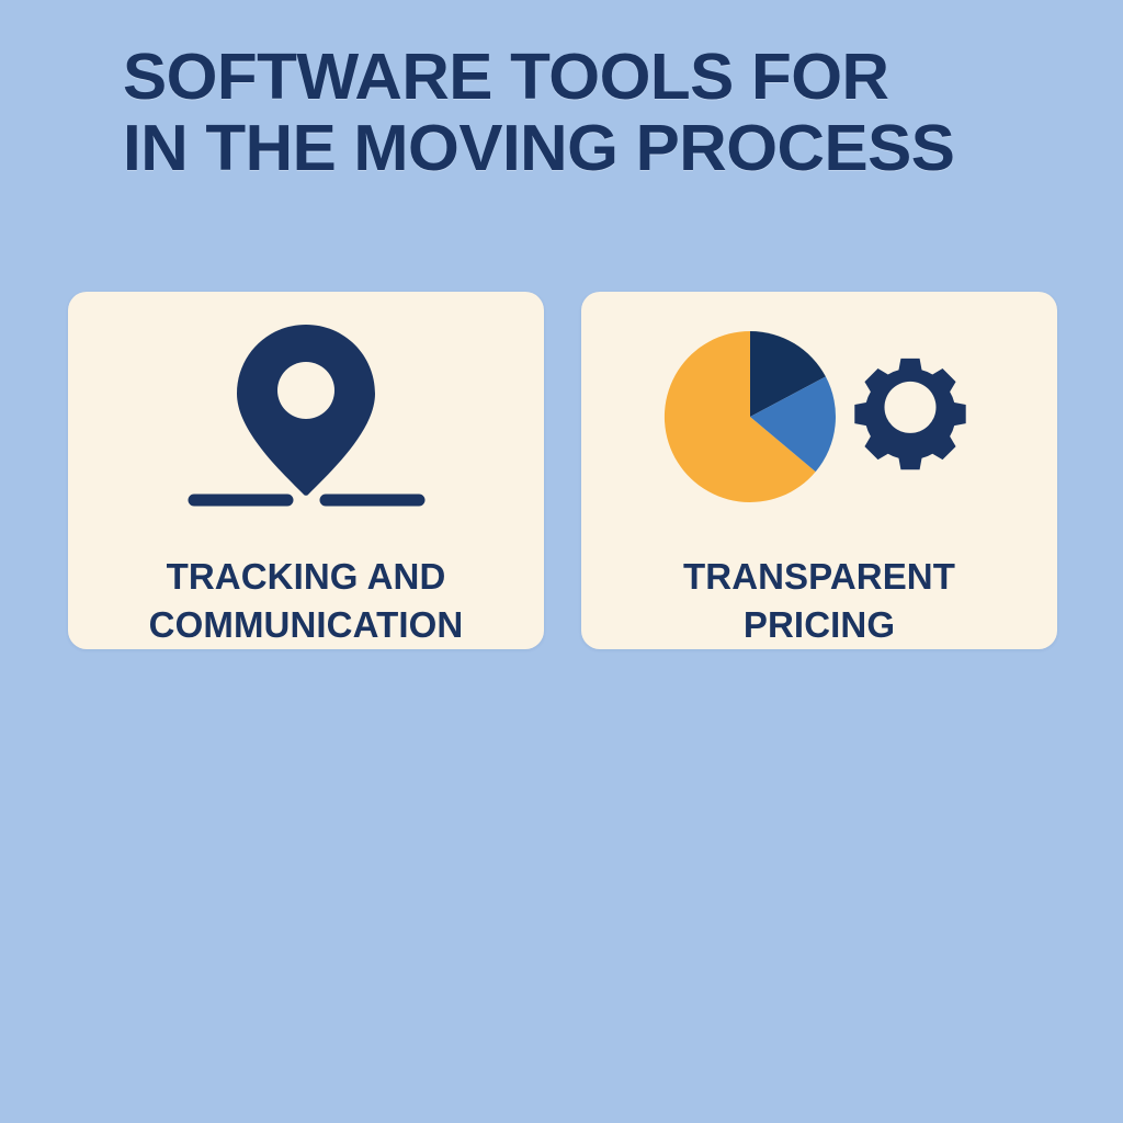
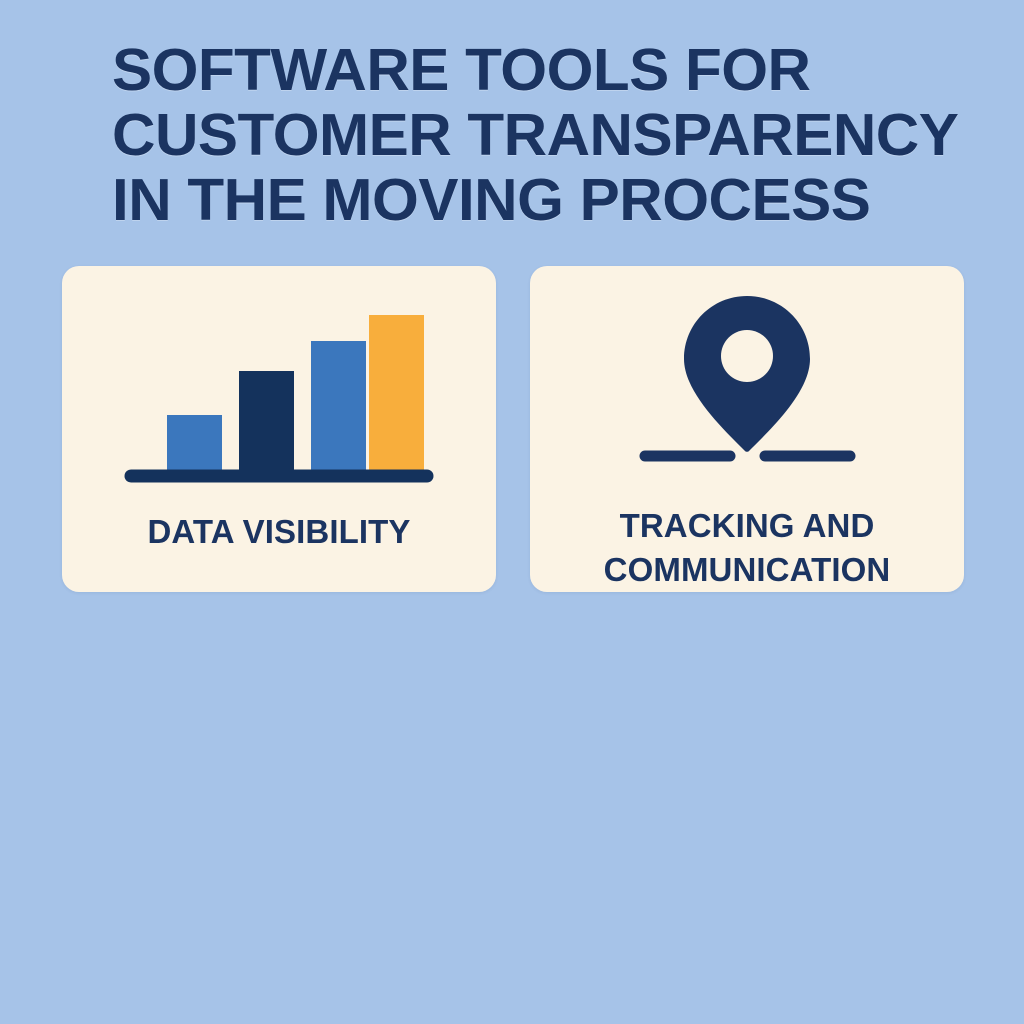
  SOFTWARE TOOLS FOR
+ CUSTOMER TRANSPARENCY
  IN THE MOVING PROCESS
+ DATA VISIBILITY
  TRACKING AND
  COMMUNICATION
- TRANSPARENT
- PRICING
